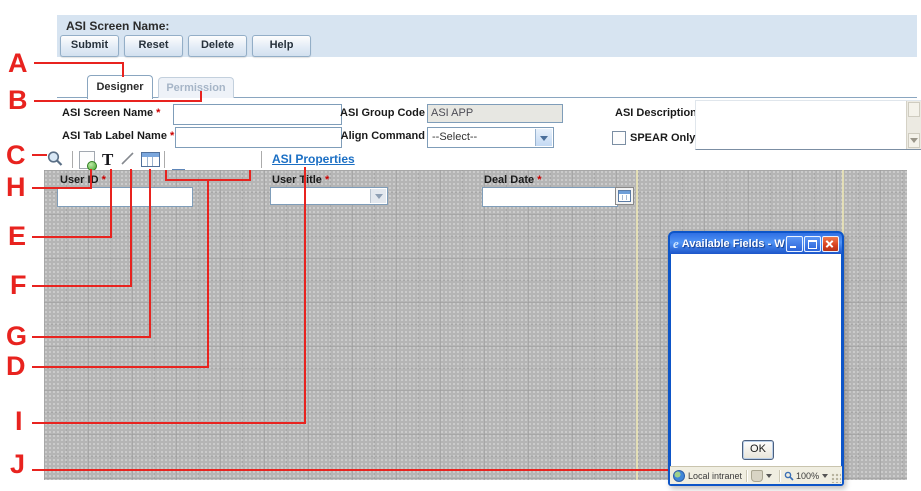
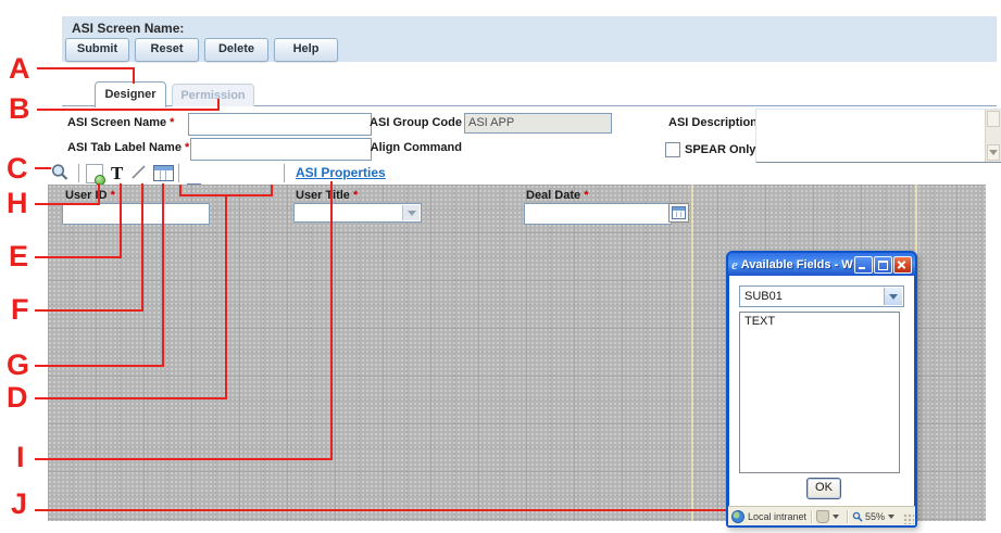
  ASI Screen Name:
  Submit
  Reset
  Delete
  Help
  Designer
  Permission
  ASI Screen Name *
  ASI Group Code
  ASI APP
  ASI Description
  ASI Tab Label Name *
  Align Command
- --Select--
  SPEAR Only
  T
  ASI Properties
  UserD *
  User Title *
  Deal Date *
  e
  Available Fields - W
+ SUB01
+ TEXT
  OK
  Local intranet
- 100%
+ 55%
  A
  B
  C
  H
  E
  F
  G
  D
  I
  J
